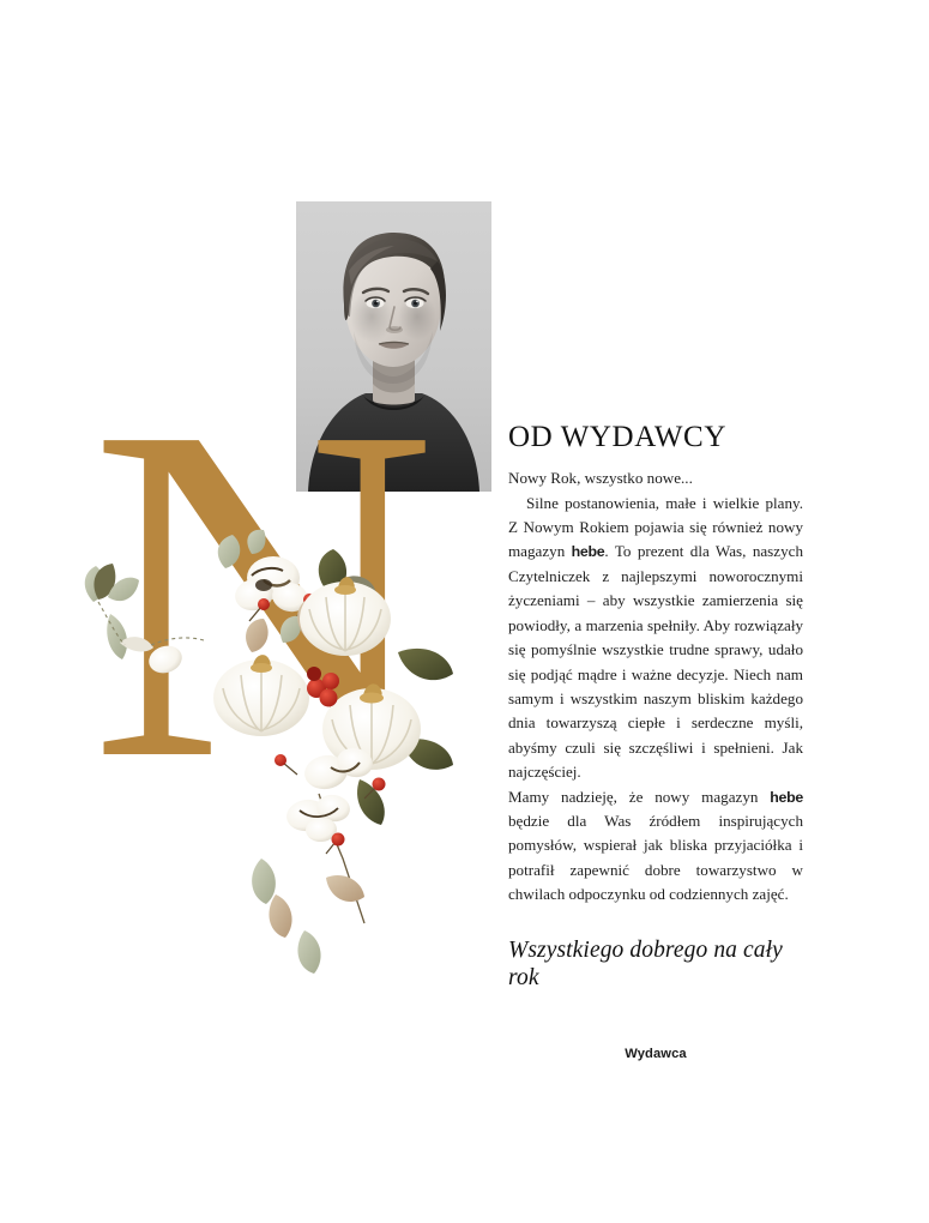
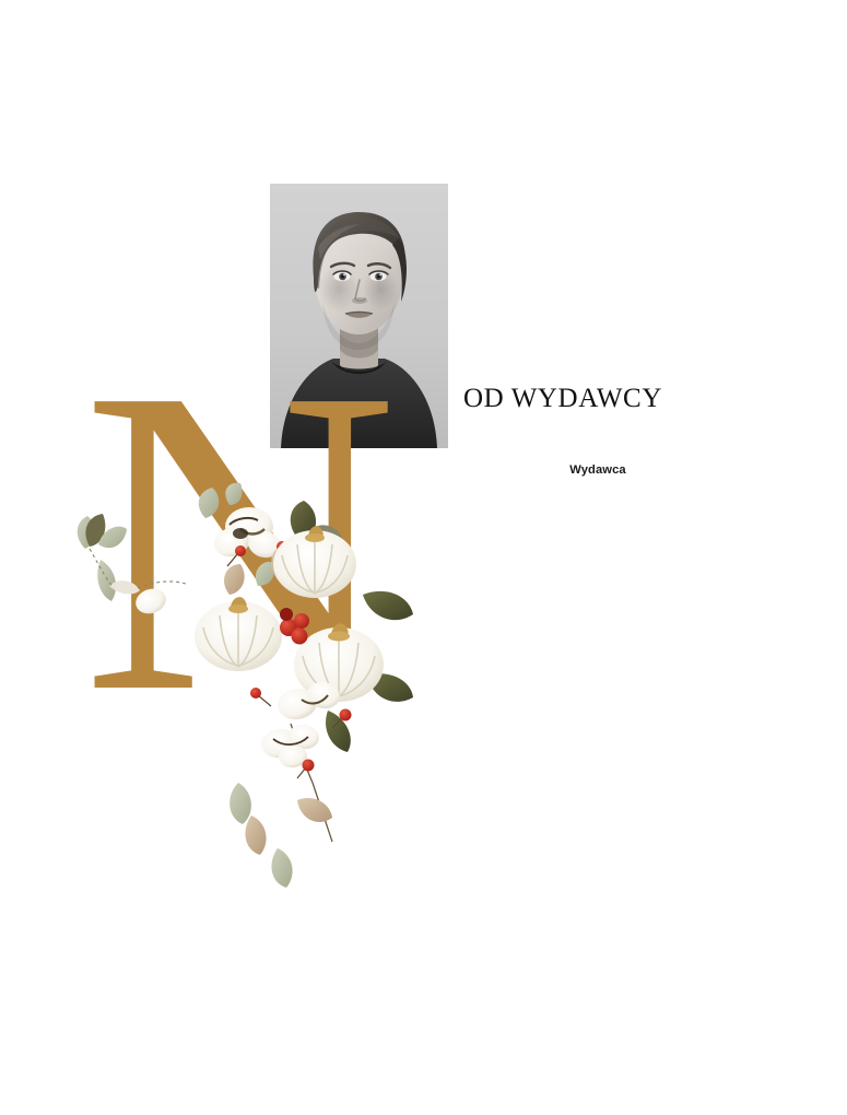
  OD WYDAWCY
- Nowy Rok, wszystko nowe...
- Silne postanowienia, małe i wielkie plany. Z Nowym Rokiem pojawia się również nowy magazyn hebe. To prezent dla Was, naszych Czytelniczek z najlepszymi noworocznymi życzeniami – aby wszystkie zamierzenia się powiodły, a marzenia spełniły. Aby rozwiązały się pomyślnie wszystkie trudne sprawy, udało się podjąć mądre i ważne decyzje. Niech nam samym i wszystkim naszym bliskim każdego dnia towarzyszą ciepłe i serdeczne myśli, abyśmy czuli się szczęśliwi i spełnieni. Jak najczęściej.
- Mamy nadzieję, że nowy magazyn hebe będzie dla Was źródłem inspirujących pomysłów, wspierał jak bliska przyjaciółka i potrafił zapewnić dobre towarzystwo w chwilach odpoczynku od codziennych zajęć.
- Wszystkiego dobrego na cały rok
  Wydawca
